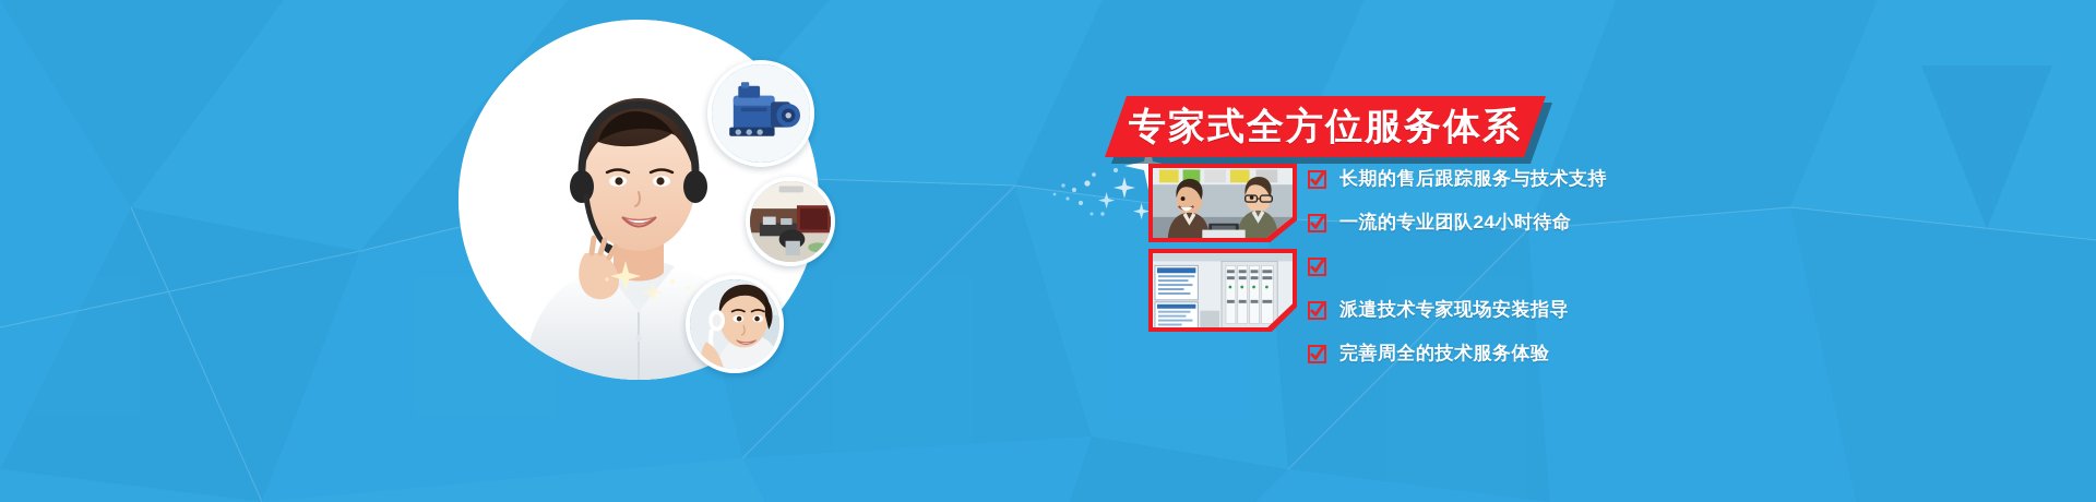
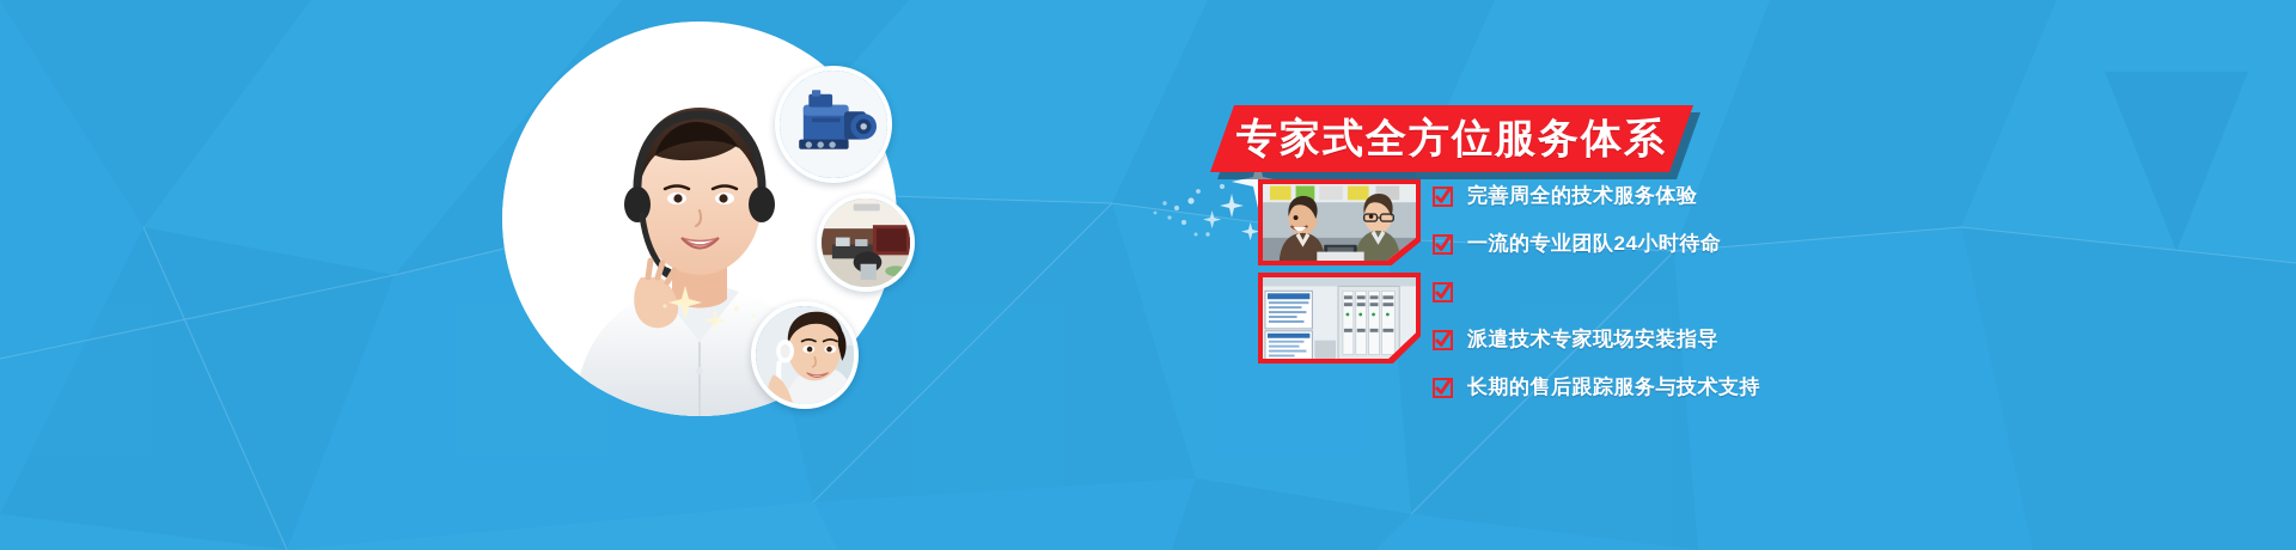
  专家式全方位服务体系
- 长期的售后跟踪服务与技术支持
+ 完善周全的技术服务体验
  一流的专业团队24小时待命
  派遣技术专家现场安装指导
- 完善周全的技术服务体验
+ 长期的售后跟踪服务与技术支持
